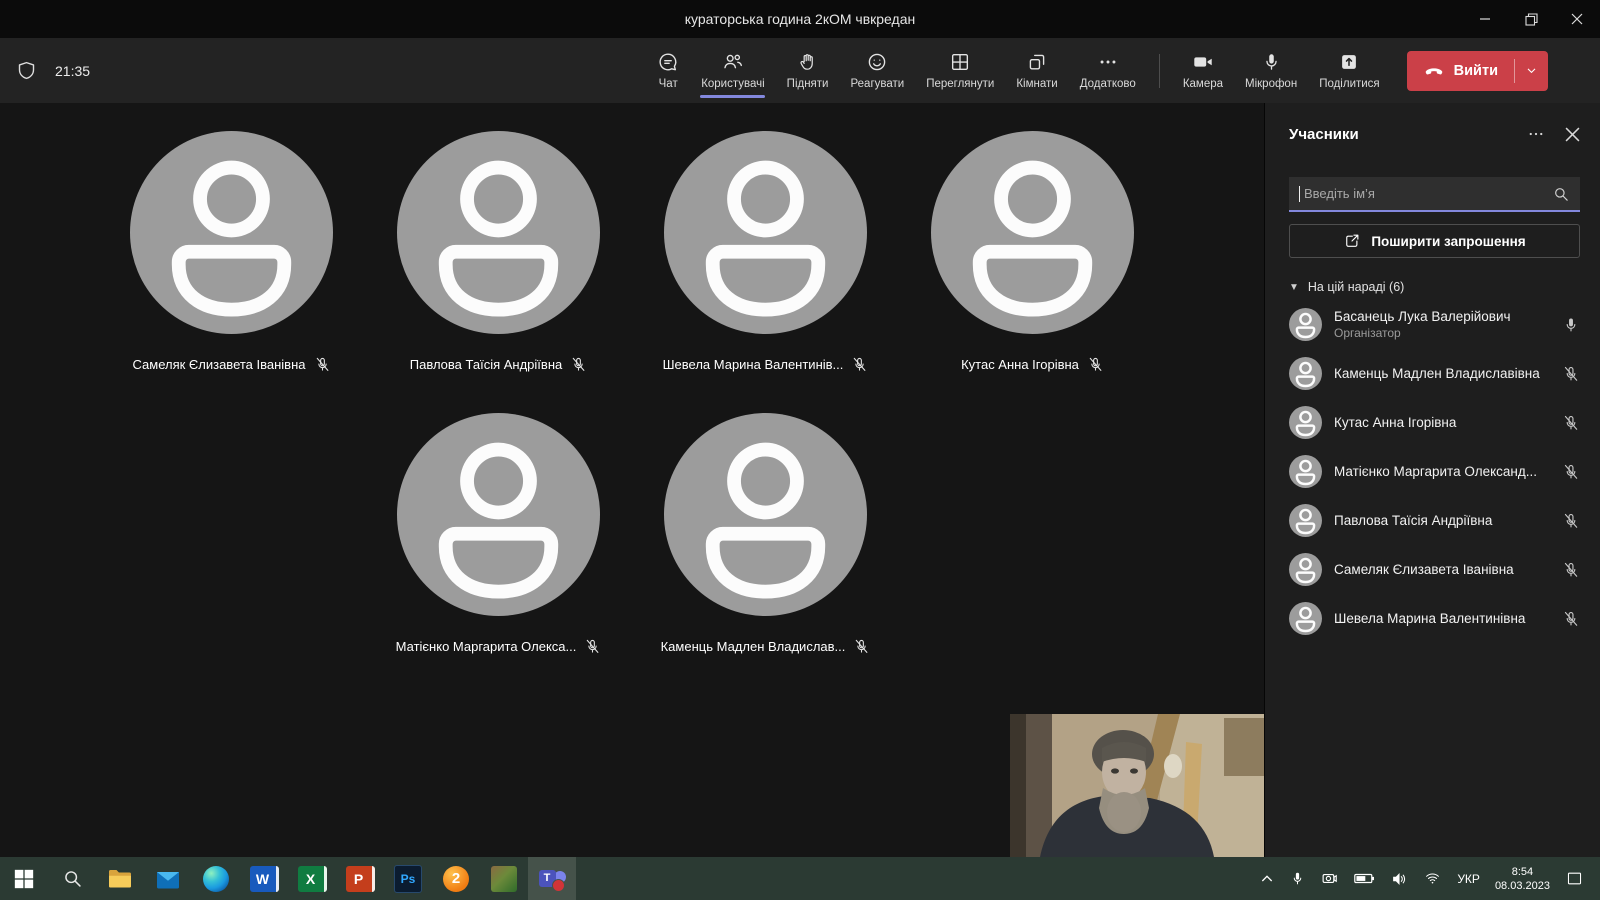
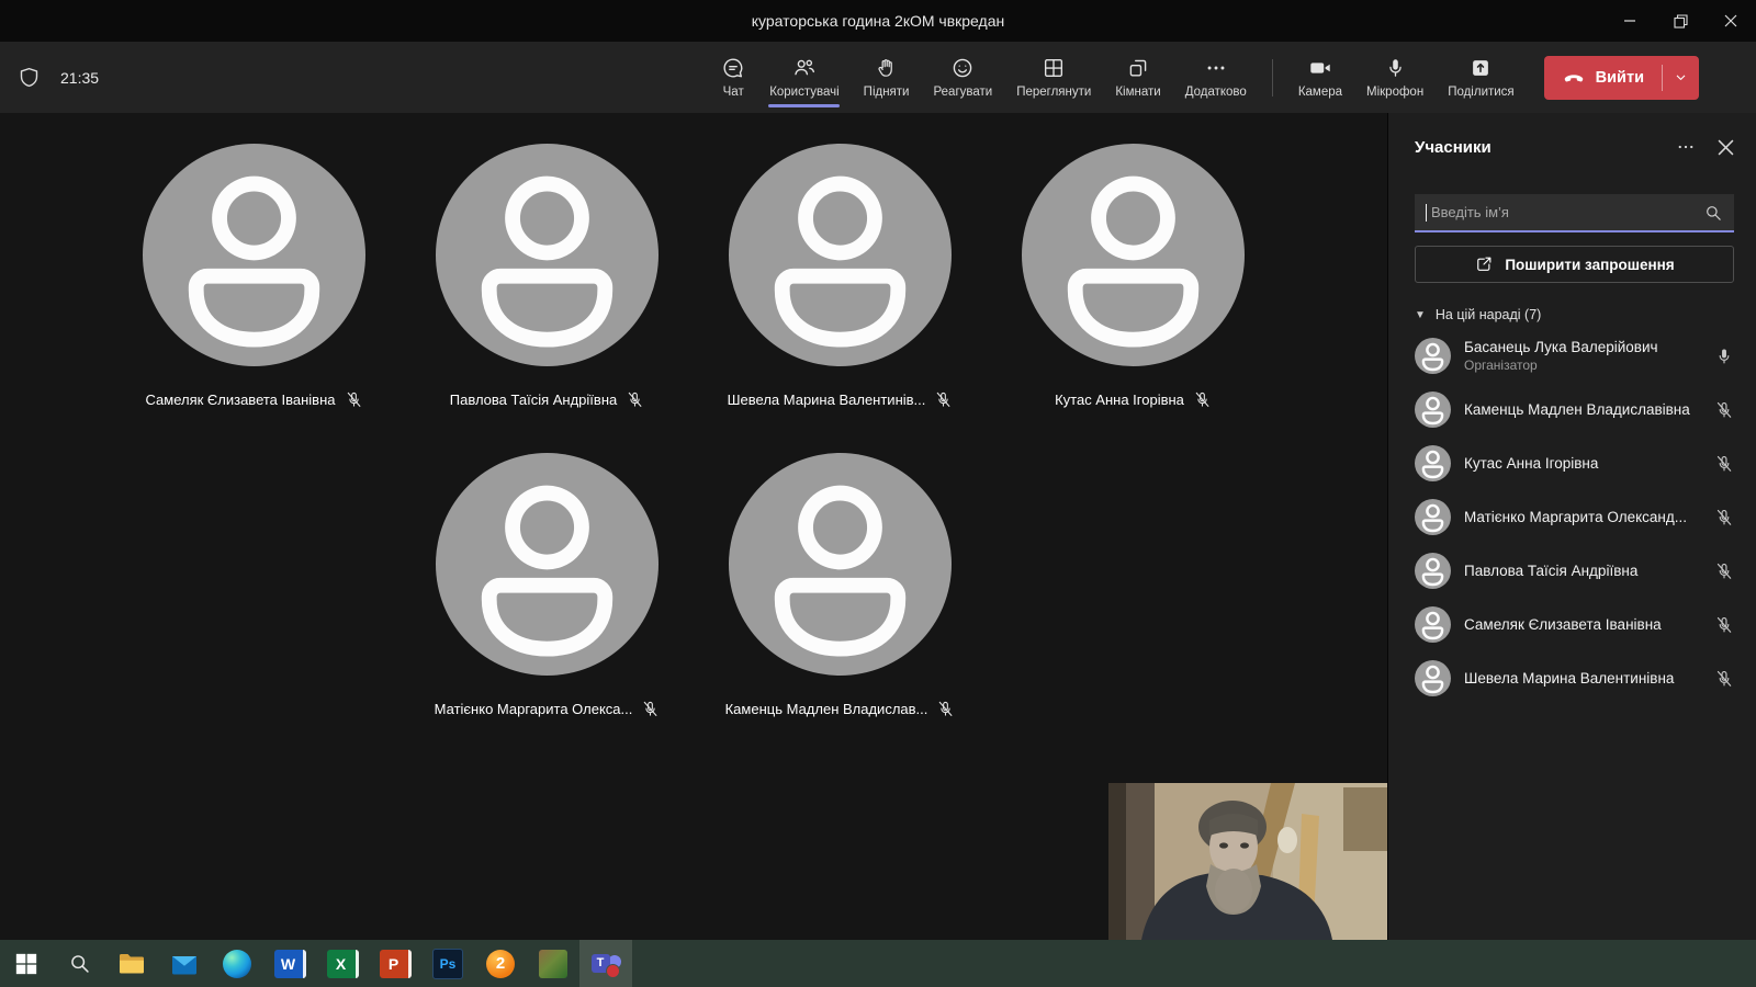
  кураторська година 2кОМ чвкредан
  21:35
  Чат
  Користувачі
  Підняти
  Реагувати
  Переглянути
  Кімнати
  Додатково
  Камера
  Мікрофон
  Поділитися
  Вийти
  Самеляк Єлизавета Іванівна
  Павлова Таїсія Андріївна
  Шевела Марина Валентинів...
  Кутас Анна Ігорівна
  Матієнко Маргарита Олекса...
  Каменць Мадлен Владислав...
  Учасники
  Введіть ім’я
  Поширити запрошення
  ▼
- На цій нараді (6)
+ На цій нараді (7)
  Басанець Лука Валерійович
  Організатор
  Каменць Мадлен Владиславівна
  Кутас Анна Ігорівна
  Матієнко Маргарита Олександ...
  Павлова Таїсія Андріївна
  Самеляк Єлизавета Іванівна
  Шевела Марина Валентинівна
  W
  X
  P
  Ps
  2
  T
- УКР
- 8:54
- 08.03.2023
